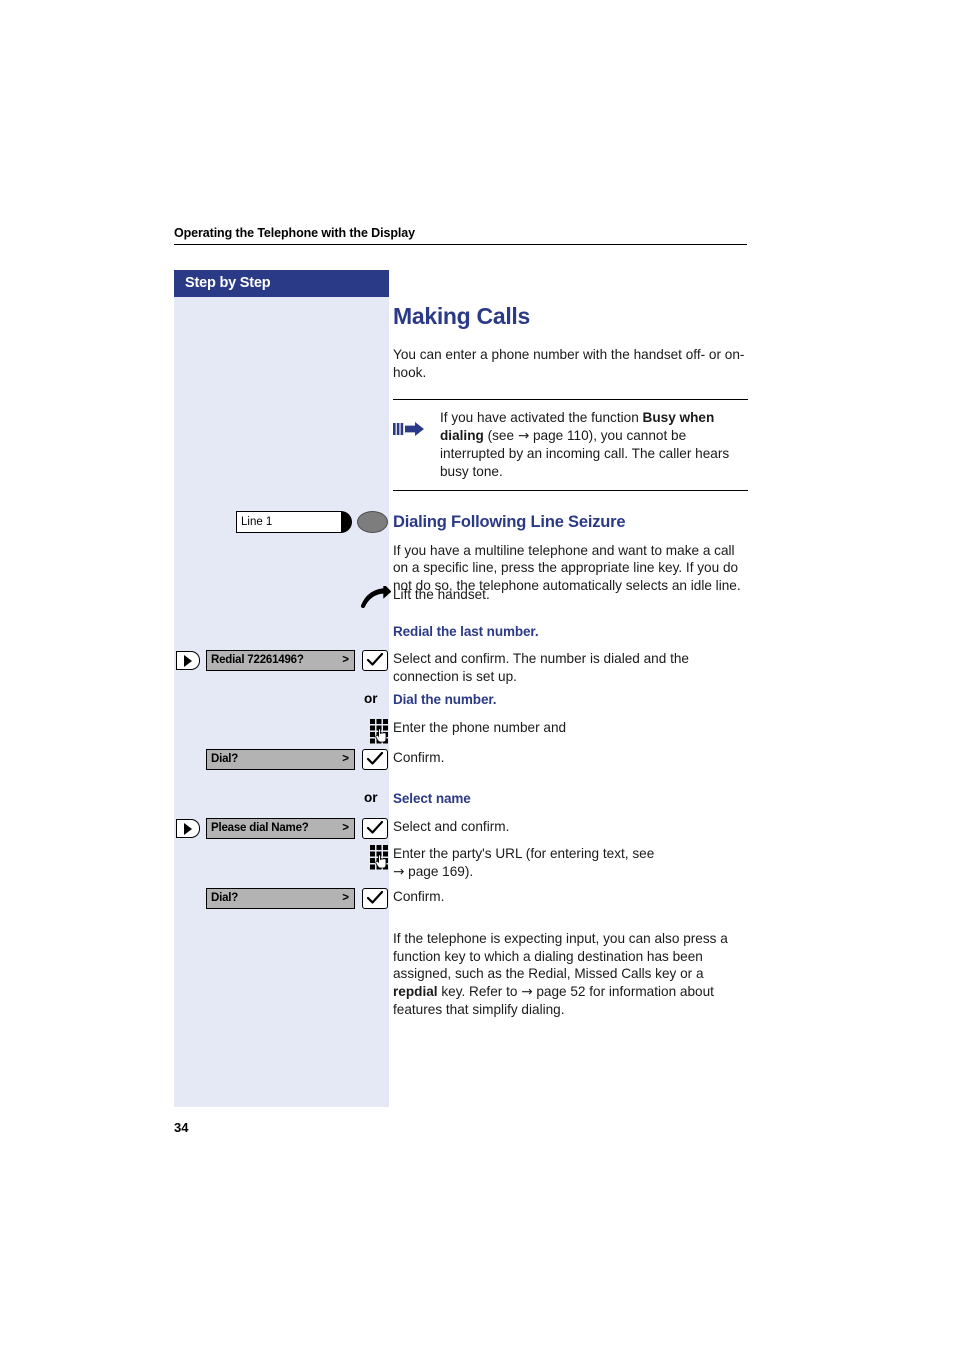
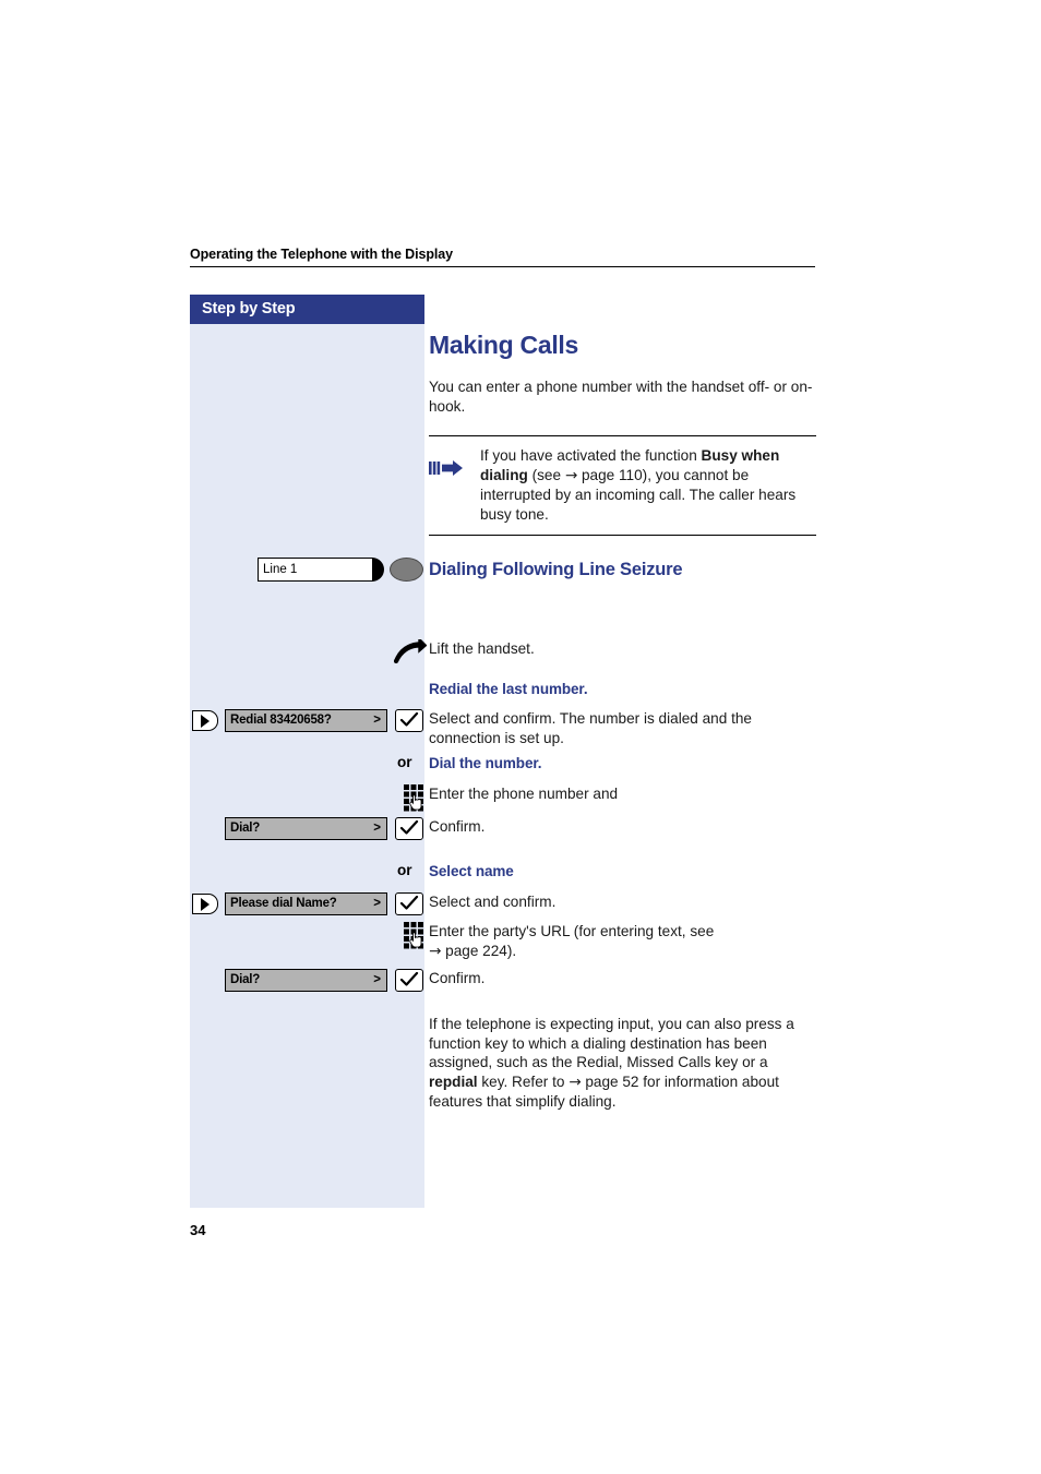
  Operating the Telephone with the Display
  Step by Step
  Making Calls
  You can enter a phone number with the handset off- or on-hook.
  If you have activated the function Busy when dialing (see → page 110), you cannot be interrupted by an incoming call. The caller hears busy tone.
  Dialing Following Line Seizure
- If you have a multiline telephone and want to make a call on a specific line, press the appropriate line key. If you do not do so, the telephone automatically selects an idle line.
  Line 1
  Lift the handset.
  Redial the last number.
- Redial 72261496?
+ Redial 83420658?
  >
  Select and confirm. The number is dialed and the connection is set up.
  or
  Dial the number.
  Enter the phone number and
  Dial?
  >
  Confirm.
  or
  Select name
  Please dial Name?
  >
  Select and confirm.
  Enter the party's URL (for entering text, see
- → page 169).
+ → page 224).
  Dial?
  >
  Confirm.
  If the telephone is expecting input, you can also press a function key to which a dialing destination has been assigned, such as the Redial, Missed Calls key or a repdial key. Refer to → page 52 for information about features that simplify dialing.
  34
